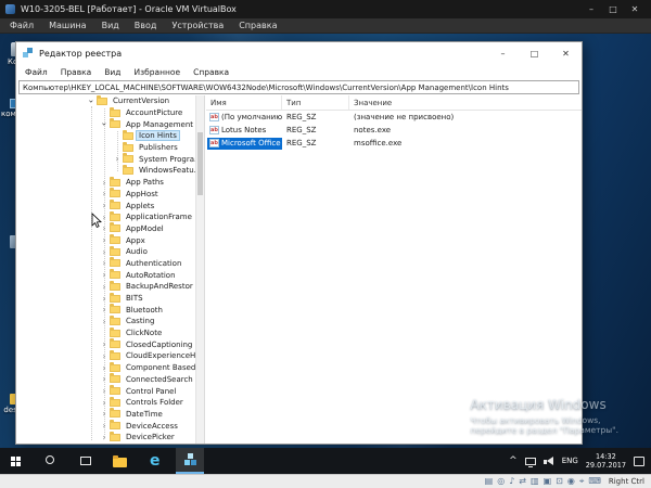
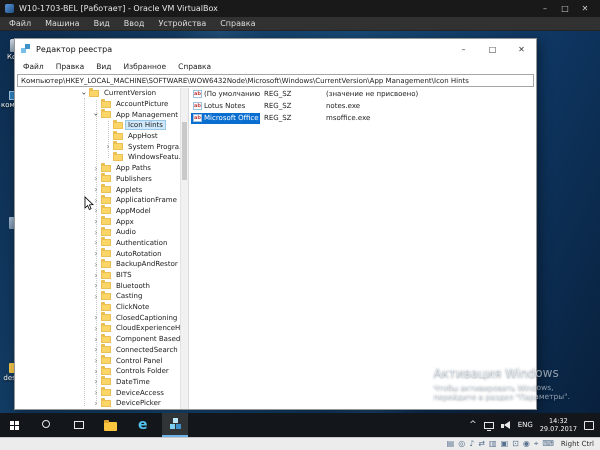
- W10-3205-BEL [Работает] - Oracle VM VirtualBox
+ W10-1703-BEL [Работает] - Oracle VM VirtualBox
  Файл
  Машина
  Вид
  Ввод
  Устройства
  Справка
  Редактор реестра
  Файл
  Правка
  Вид
  Избранное
  Справка
  Компьютер\HKEY_LOCAL_MACHINE\SOFTWARE\WOW6432Node\Microsoft\Windows\CurrentVersion\App Management\Icon Hints
  CurrentVersion
  AccountPicture
  App Management
  Icon Hints
- Publishers
+ AppHost
  ›
  System Progra
  WindowsFeatu
  ›
  App Paths
  ›
- AppHost
+ Publishers
  ›
  Applets
  ›
  ApplicationFrame
  ›
  AppModel
  ›
  Appx
  ›
  Audio
  ›
  Authentication
  ›
  AutoRotation
  ›
  BackupAndRestor
  ›
  BITS
  ›
  Bluetooth
  ›
  Casting
  ClickNote
  ›
  ClosedCaptioning
  ›
  CloudExperienceH
  ›
  Component Based
  ›
  ConnectedSearch
  ›
  Control Panel
  ›
  Controls Folder
  ›
  DateTime
  ›
  DeviceAccess
  ›
  DevicePicker
- Имя
- Тип
- Значение
  (По умолчанию
  REG_SZ
  (значение не присвоено)
  Lotus Notes
  REG_SZ
  notes.exe
  Microsoft Office
  REG_SZ
  msoffice.exe
  Активация Windows
  Чтобы активировать Windows,
  перейдите в раздел "Параметры".
  ENG
  14:32
  29.07.2017
  ▤
  ◎
  ♪
  ⇄
  ▥
  ▣
  ⊡
  ◉
  ⌖
  ⌨
  Right Ctrl
